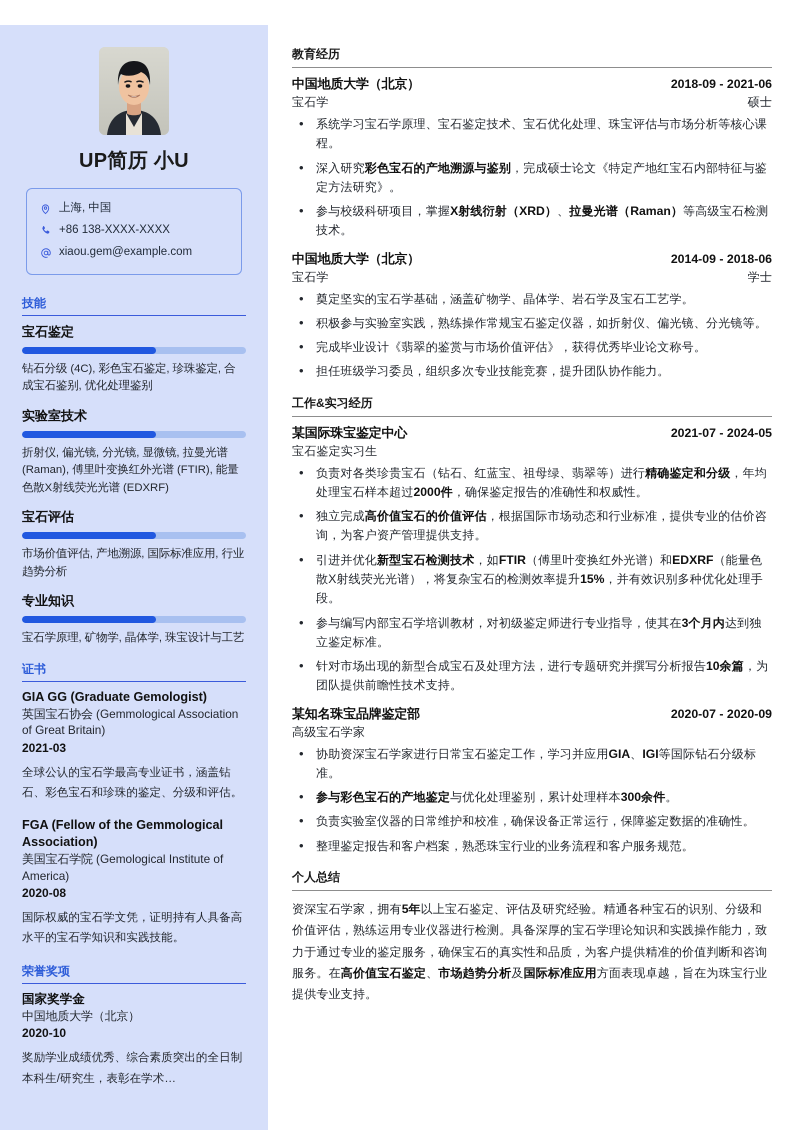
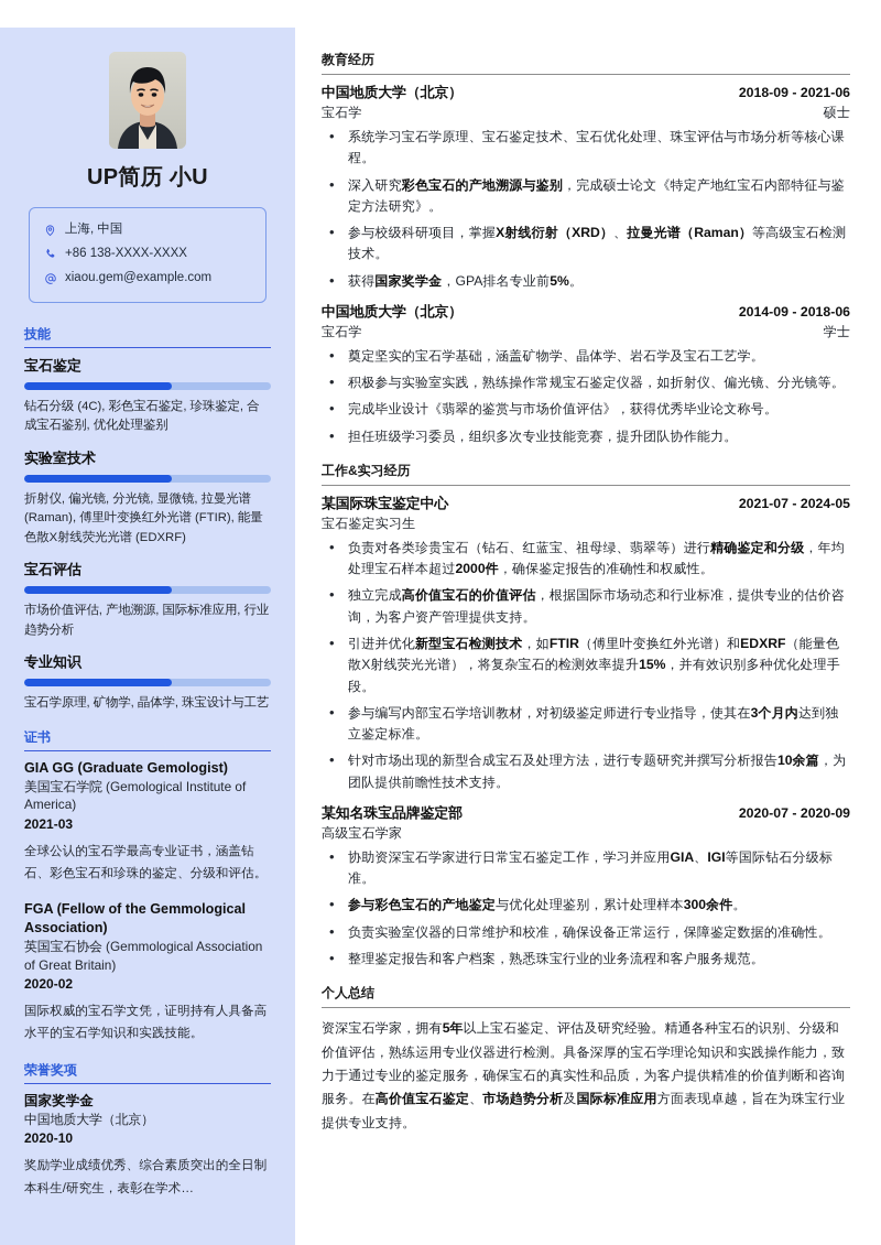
  UP简历 小U
  上海, 中国
  +86 138-XXXX-XXXX
  xiaou.gem@example.com
  技能
  宝石鉴定
  钻石分级 (4C), 彩色宝石鉴定, 珍珠鉴定, 合成宝石鉴别, 优化处理鉴别
  实验室技术
  折射仪, 偏光镜, 分光镜, 显微镜, 拉曼光谱 (Raman), 傅里叶变换红外光谱 (FTIR), 能量色散X射线荧光光谱 (EDXRF)
  宝石评估
  市场价值评估, 产地溯源, 国际标准应用, 行业趋势分析
  专业知识
  宝石学原理, 矿物学, 晶体学, 珠宝设计与工艺
  证书
  GIA GG (Graduate Gemologist)
- 英国宝石协会 (Gemmological Association of Great Britain)
+ 美国宝石学院 (Gemological Institute of America)
  2021-03
  全球公认的宝石学最高专业证书，涵盖钻石、彩色宝石和珍珠的鉴定、分级和评估。
  FGA (Fellow of the Gemmological Association)
- 美国宝石学院 (Gemological Institute of America)
+ 英国宝石协会 (Gemmological Association of Great Britain)
- 2020-08
+ 2020-02
  国际权威的宝石学文凭，证明持有人具备高水平的宝石学知识和实践技能。
  荣誉奖项
  国家奖学金
  中国地质大学（北京）
  2020-10
  奖励学业成绩优秀、综合素质突出的全日制本科生/研究生，表彰在学术…
  教育经历
  中国地质大学（北京）
  2018-09 - 2021-06
  宝石学
  硕士
  系统学习宝石学原理、宝石鉴定技术、宝石优化处理、珠宝评估与市场分析等核心课程。
  深入研究彩色宝石的产地溯源与鉴别，完成硕士论文《特定产地红宝石内部特征与鉴定方法研究》。
  参与校级科研项目，掌握X射线衍射（XRD）、拉曼光谱（Raman）等高级宝石检测技术。
+ 获得国家奖学金，GPA排名专业前5%。
  中国地质大学（北京）
  2014-09 - 2018-06
  宝石学
  学士
  奠定坚实的宝石学基础，涵盖矿物学、晶体学、岩石学及宝石工艺学。
  积极参与实验室实践，熟练操作常规宝石鉴定仪器，如折射仪、偏光镜、分光镜等。
  完成毕业设计《翡翠的鉴赏与市场价值评估》，获得优秀毕业论文称号。
  担任班级学习委员，组织多次专业技能竞赛，提升团队协作能力。
  工作&实习经历
  某国际珠宝鉴定中心
  2021-07 - 2024-05
  宝石鉴定实习生
  负责对各类珍贵宝石（钻石、红蓝宝、祖母绿、翡翠等）进行精确鉴定和分级，年均处理宝石样本超过2000件，确保鉴定报告的准确性和权威性。
  独立完成高价值宝石的价值评估，根据国际市场动态和行业标准，提供专业的估价咨询，为客户资产管理提供支持。
  引进并优化新型宝石检测技术，如FTIR（傅里叶变换红外光谱）和EDXRF（能量色散X射线荧光光谱），将复杂宝石的检测效率提升15%，并有效识别多种优化处理手段。
  参与编写内部宝石学培训教材，对初级鉴定师进行专业指导，使其在3个月内达到独立鉴定标准。
  针对市场出现的新型合成宝石及处理方法，进行专题研究并撰写分析报告10余篇，为团队提供前瞻性技术支持。
  某知名珠宝品牌鉴定部
  2020-07 - 2020-09
  高级宝石学家
  协助资深宝石学家进行日常宝石鉴定工作，学习并应用GIA、IGI等国际钻石分级标准。
  参与彩色宝石的产地鉴定与优化处理鉴别，累计处理样本300余件。
  负责实验室仪器的日常维护和校准，确保设备正常运行，保障鉴定数据的准确性。
  整理鉴定报告和客户档案，熟悉珠宝行业的业务流程和客户服务规范。
  个人总结
  资深宝石学家，拥有5年以上宝石鉴定、评估及研究经验。精通各种宝石的识别、分级和价值评估，熟练运用专业仪器进行检测。具备深厚的宝石学理论知识和实践操作能力，致力于通过专业的鉴定服务，确保宝石的真实性和品质，为客户提供精准的价值判断和咨询服务。在高价值宝石鉴定、市场趋势分析及国际标准应用方面表现卓越，旨在为珠宝行业提供专业支持。
